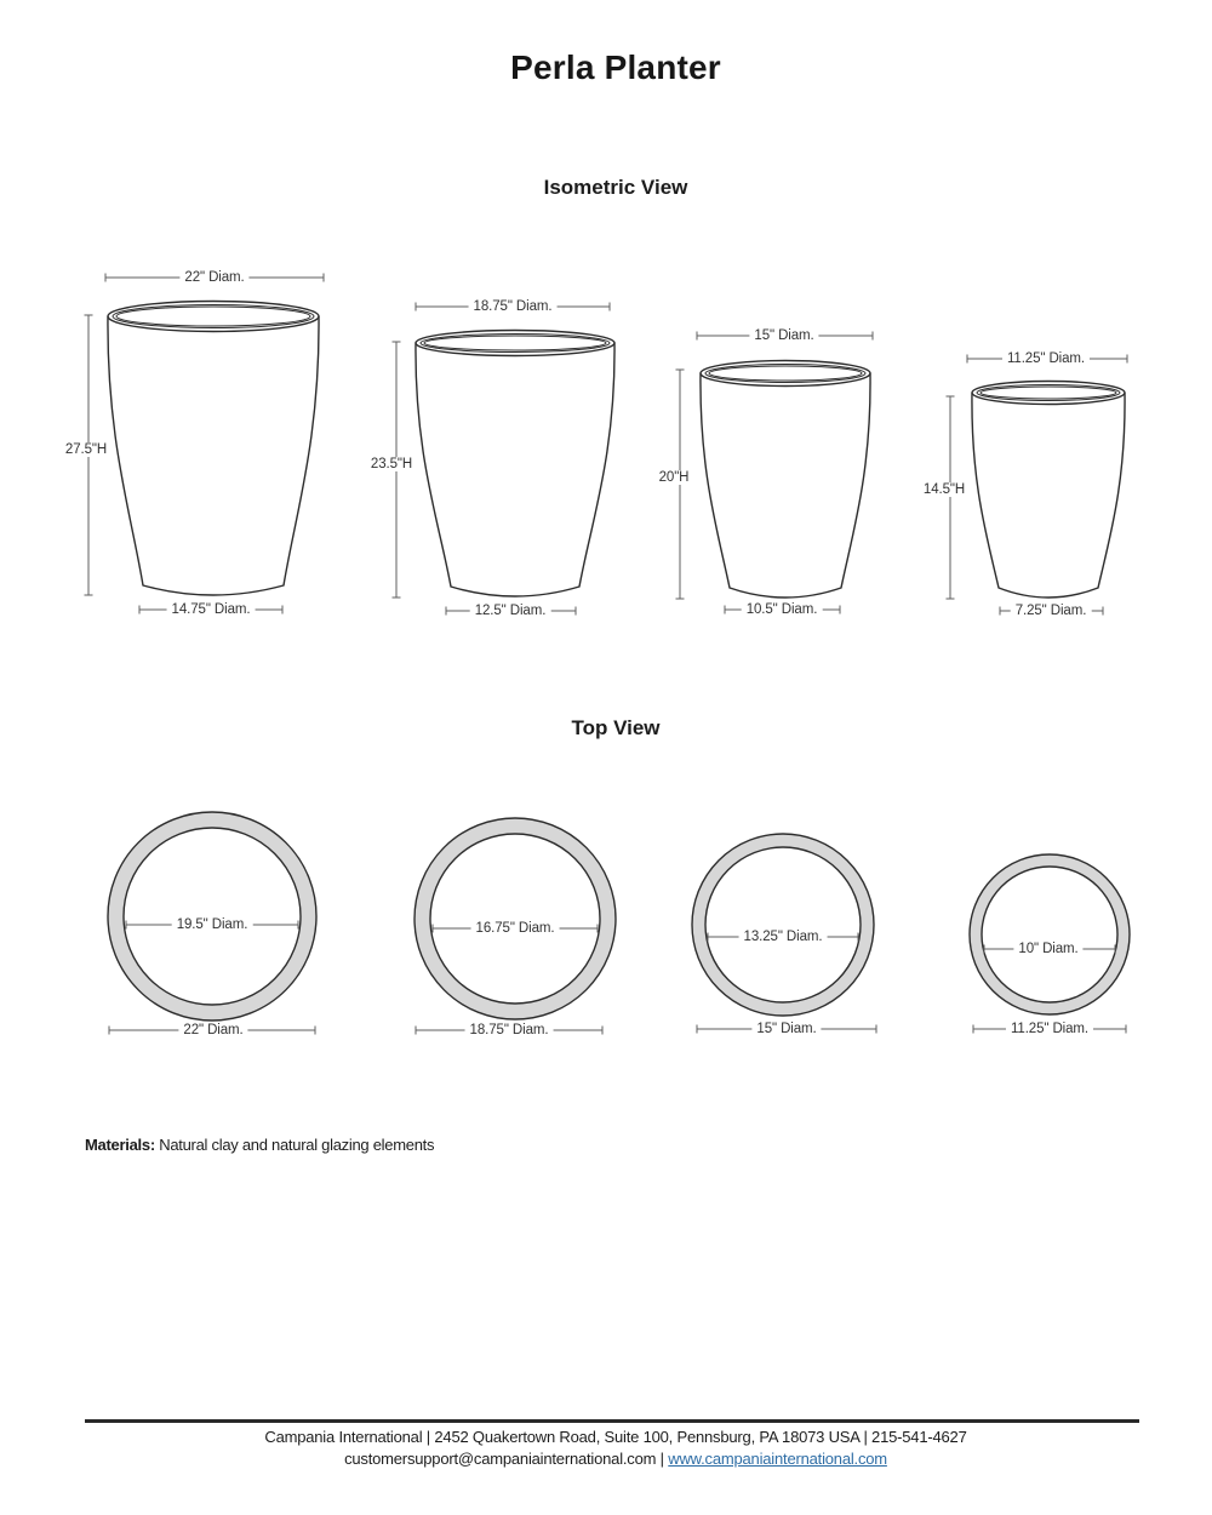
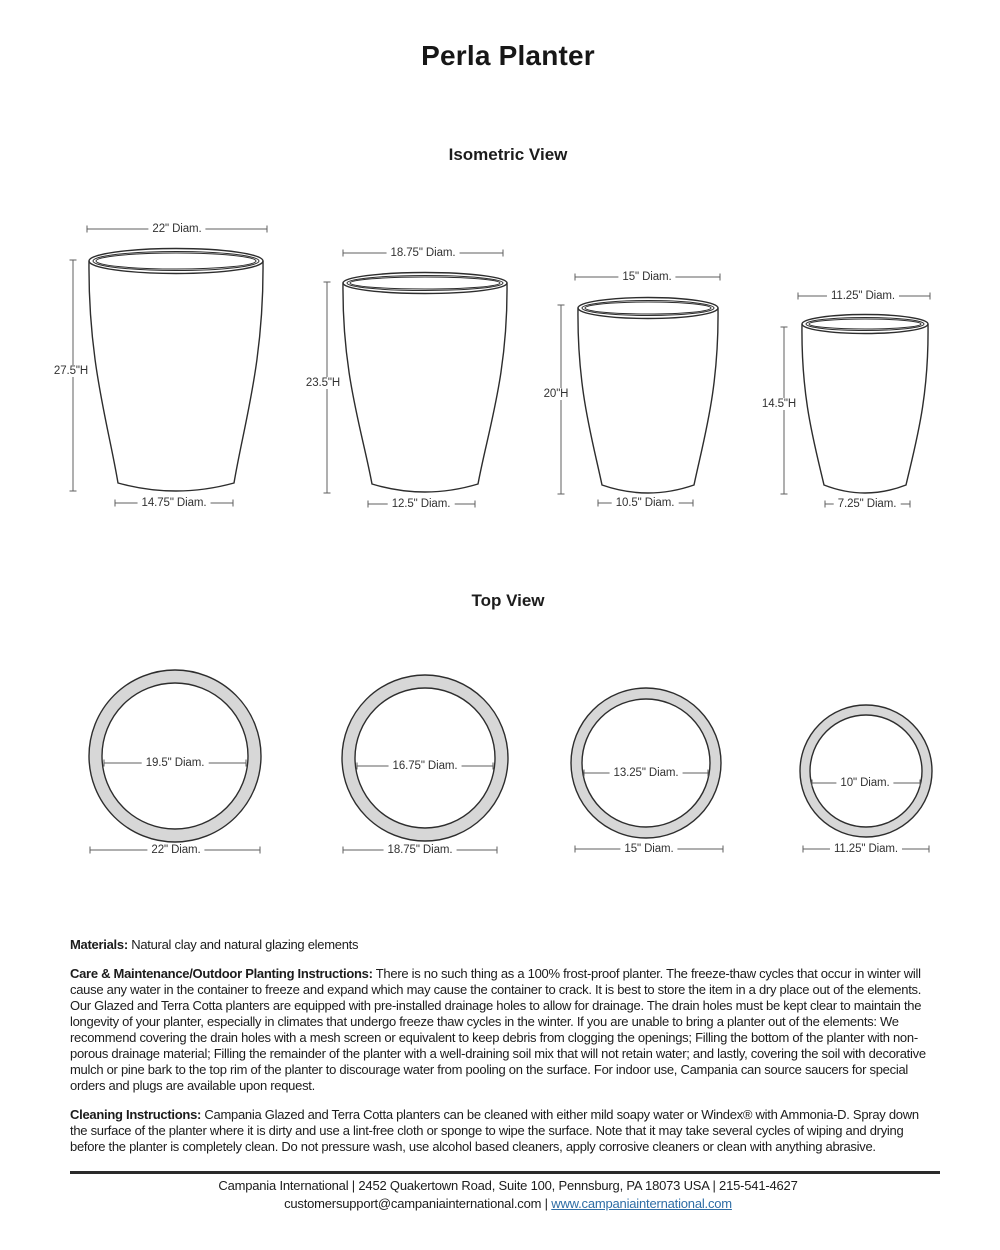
  Perla Planter
  Isometric View
  Top View
  22" Diam.
  27.5"H
  14.75" Diam.
  18.75" Diam.
  23.5"H
  12.5" Diam.
  15" Diam.
  20"H
  10.5" Diam.
  11.25" Diam.
  14.5"H
  7.25" Diam.
  19.5" Diam.
  22" Diam.
  16.75" Diam.
  18.75" Diam.
  13.25" Diam.
  15" Diam.
  10" Diam.
  11.25" Diam.
  Materials: Natural clay and natural glazing elements
+ Care & Maintenance/Outdoor Planting Instructions: There is no such thing as a 100% frost-proof planter. The freeze-thaw cycles that occur in winter will cause any water in the container to freeze and expand which may cause the container to crack. It is best to store the item in a dry place out of the elements. Our Glazed and Terra Cotta planters are equipped with pre-installed drainage holes to allow for drainage. The drain holes must be kept clear to maintain the longevity of your planter, especially in climates that undergo freeze thaw cycles in the winter. If you are unable to bring a planter out of the elements: We recommend covering the drain holes with a mesh screen or equivalent to keep debris from clogging the openings; Filling the bottom of the planter with non-porous drainage material; Filling the remainder of the planter with a well-draining soil mix that will not retain water; and lastly, covering the soil with decorative mulch or pine bark to the top rim of the planter to discourage water from pooling on the surface. For indoor use, Campania can source saucers for special orders and plugs are available upon request.
+ Cleaning Instructions: Campania Glazed and Terra Cotta planters can be cleaned with either mild soapy water or Windex® with Ammonia-D. Spray down the surface of the planter where it is dirty and use a lint-free cloth or sponge to wipe the surface. Note that it may take several cycles of wiping and drying before the planter is completely clean. Do not pressure wash, use alcohol based cleaners, apply corrosive cleaners or clean with anything abrasive.
  Campania International | 2452 Quakertown Road, Suite 100, Pennsburg, PA 18073 USA | 215-541-4627
  customersupport@campaniainternational.com | www.campaniainternational.com
